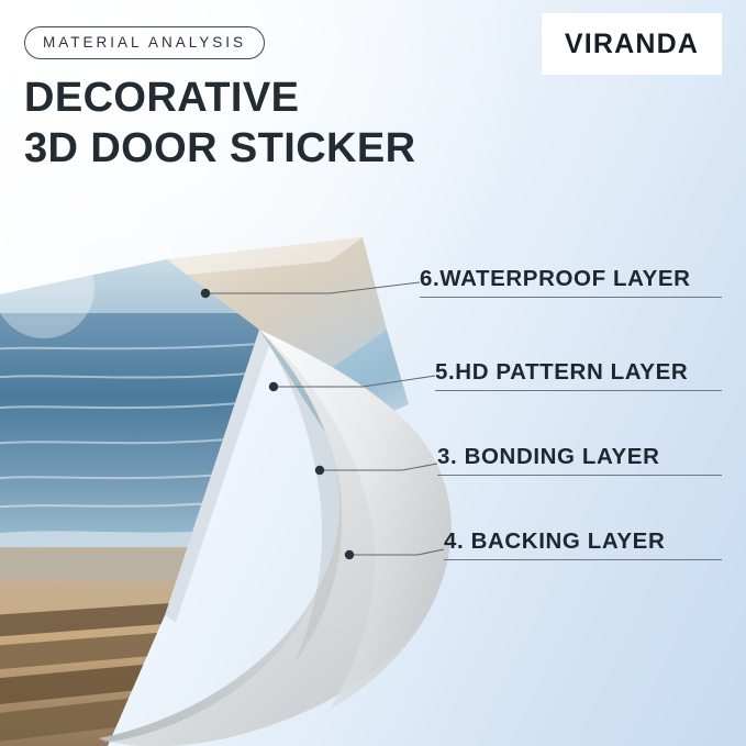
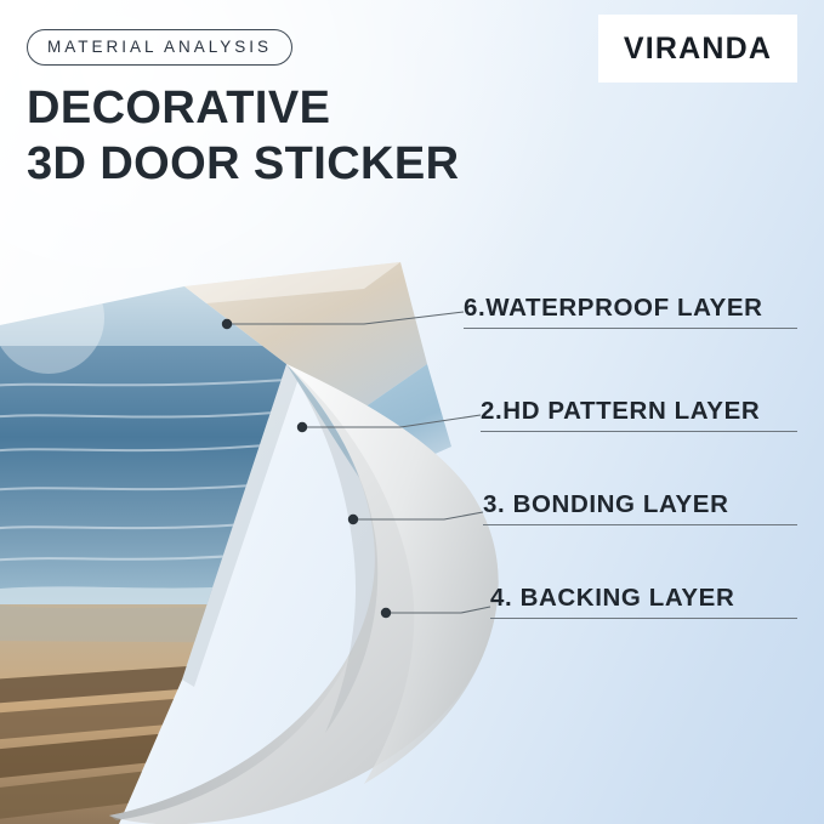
  MATERIAL ANALYSIS
  DECORATIVE
  3D DOOR STICKER
  VIRANDA
  6.WATERPROOF LAYER
- 5.HD PATTERN LAYER
+ 2.HD PATTERN LAYER
  3. BONDING LAYER
  4. BACKING LAYER
